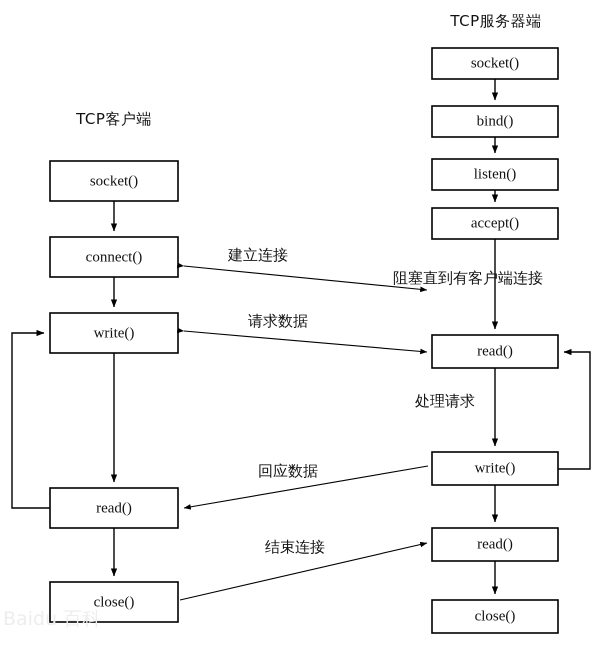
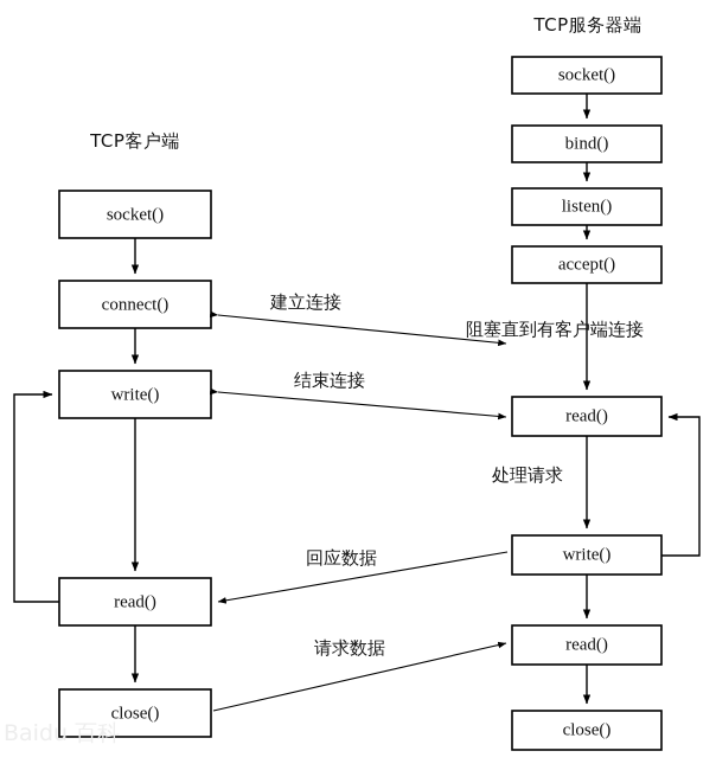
  TCP客户端
  TCP服务器端
  socket()
  connect()
  write()
  read()
  close()
  socket()
  bind()
  listen()
  accept()
  read()
  write()
  read()
  close()
  建立连接
  阻塞直到有客户端连接
- 请求数据
+ 结束连接
  处理请求
  回应数据
- 结束连接
+ 请求数据
  Baidu 百科
